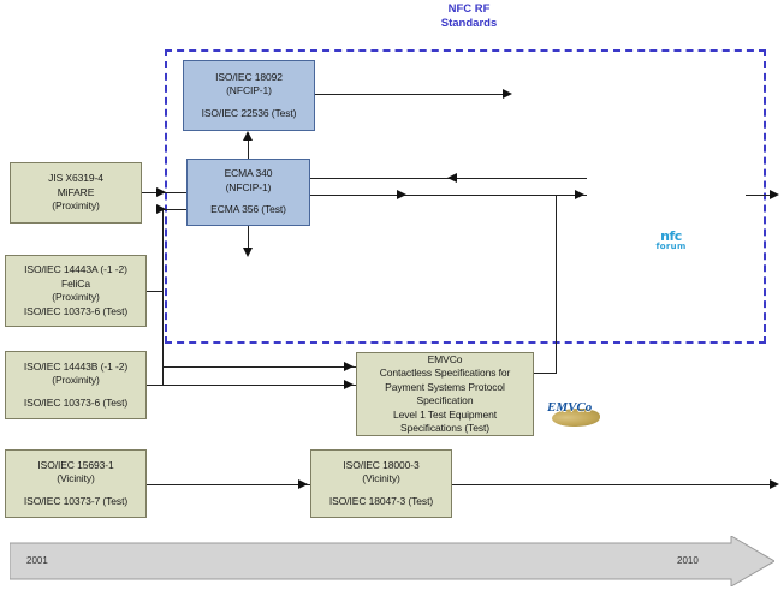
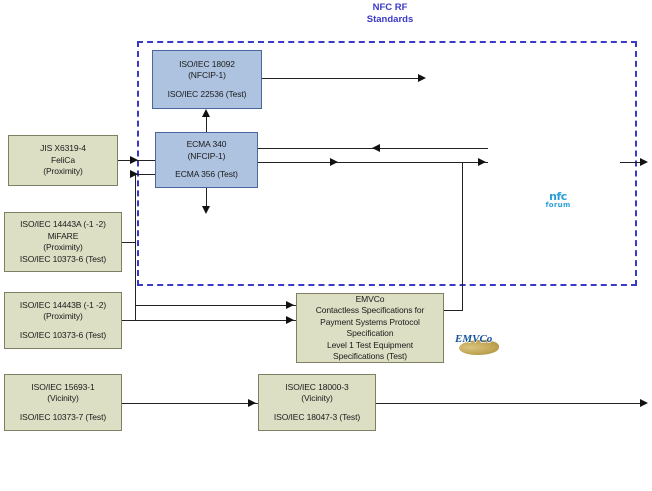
  NFC RF
  Standards
  ISO/IEC 18092
  (NFCIP-1)
  ISO/IEC 22536 (Test)
  ECMA 340
  (NFCIP-1)
  ECMA 356 (Test)
  JIS X6319-4
- MiFARE
+ FeliCa
  (Proximity)
  ISO/IEC 14443A (-1 -2)
- FeliCa
+ MiFARE
  (Proximity)
  ISO/IEC 10373-6 (Test)
  ISO/IEC 14443B (-1 -2)
  (Proximity)
  ISO/IEC 10373-6 (Test)
  ISO/IEC 15693-1
  (Vicinity)
  ISO/IEC 10373-7 (Test)
  EMVCo
  Contactless Specifications for
  Payment Systems Protocol
  Specification
  Level 1 Test Equipment
  Specifications (Test)
  ISO/IEC 18000-3
  (Vicinity)
  ISO/IEC 18047-3 (Test)
  nfc
  forum
  EMVCo
- 2001
- 2010
